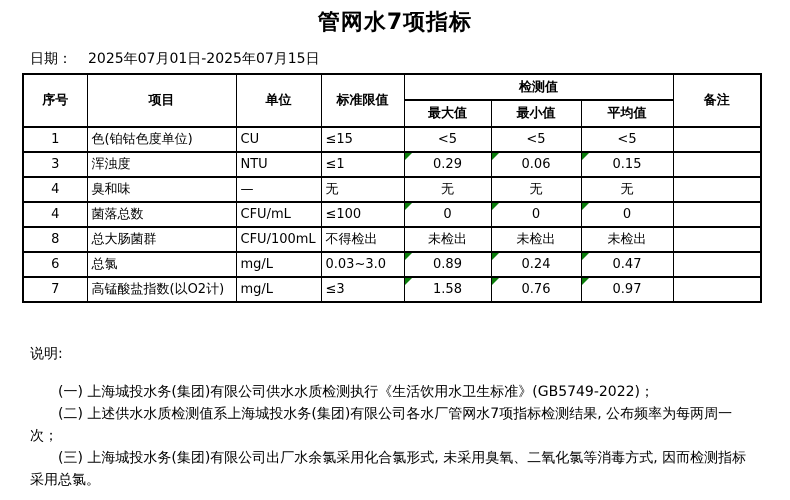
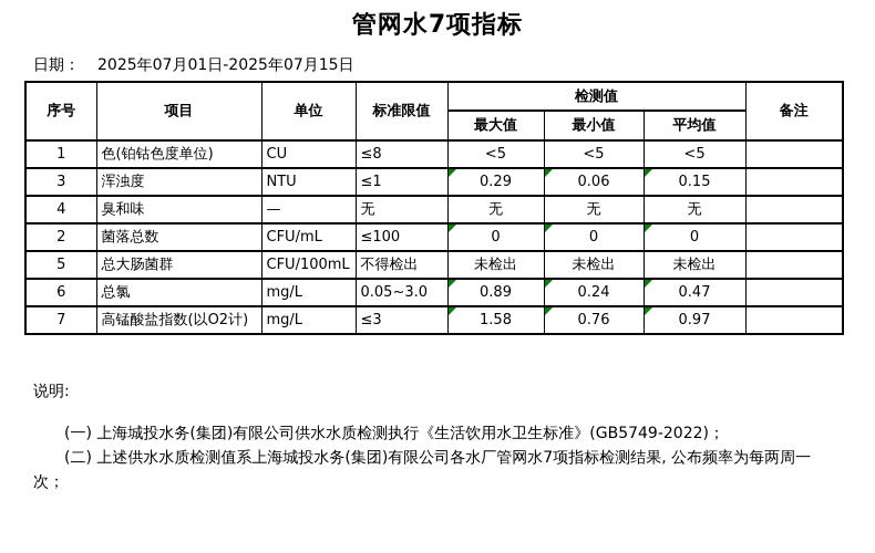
  管网水7项指标
  日期： 2025年07月01日-2025年07月15日
  序号	项目	单位	标准限值	检测值	备注
  最大值	最小值	平均值
- 1	色(铂钴色度单位)	CU	≤15	<5	<5	<5
+ 1	色(铂钴色度单位)	CU	≤8	<5	<5	<5
  3	浑浊度	NTU	≤1	0.29	0.06	0.15
  4	臭和味	—	无	无	无	无
- 4	菌落总数	CFU/mL	≤100	0	0	0
+ 2	菌落总数	CFU/mL	≤100	0	0	0
- 8	总大肠菌群	CFU/100mL	不得检出	未检出	未检出	未检出
+ 5	总大肠菌群	CFU/100mL	不得检出	未检出	未检出	未检出
- 6	总氯	mg/L	0.03~3.0	0.89	0.24	0.47
+ 6	总氯	mg/L	0.05~3.0	0.89	0.24	0.47
  7	高锰酸盐指数(以O2计)	mg/L	≤3	1.58	0.76	0.97
  说明:
  (一) 上海城投水务(集团)有限公司供水水质检测执行《生活饮用水卫生标准》(GB5749-2022)；
  (二) 上述供水水质检测值系上海城投水务(集团)有限公司各水厂管网水7项指标检测结果, 公布频率为每两周一次；
- (三) 上海城投水务(集团)有限公司出厂水余氯采用化合氯形式, 未采用臭氧、二氧化氯等消毒方式, 因而检测指标采用总氯。
